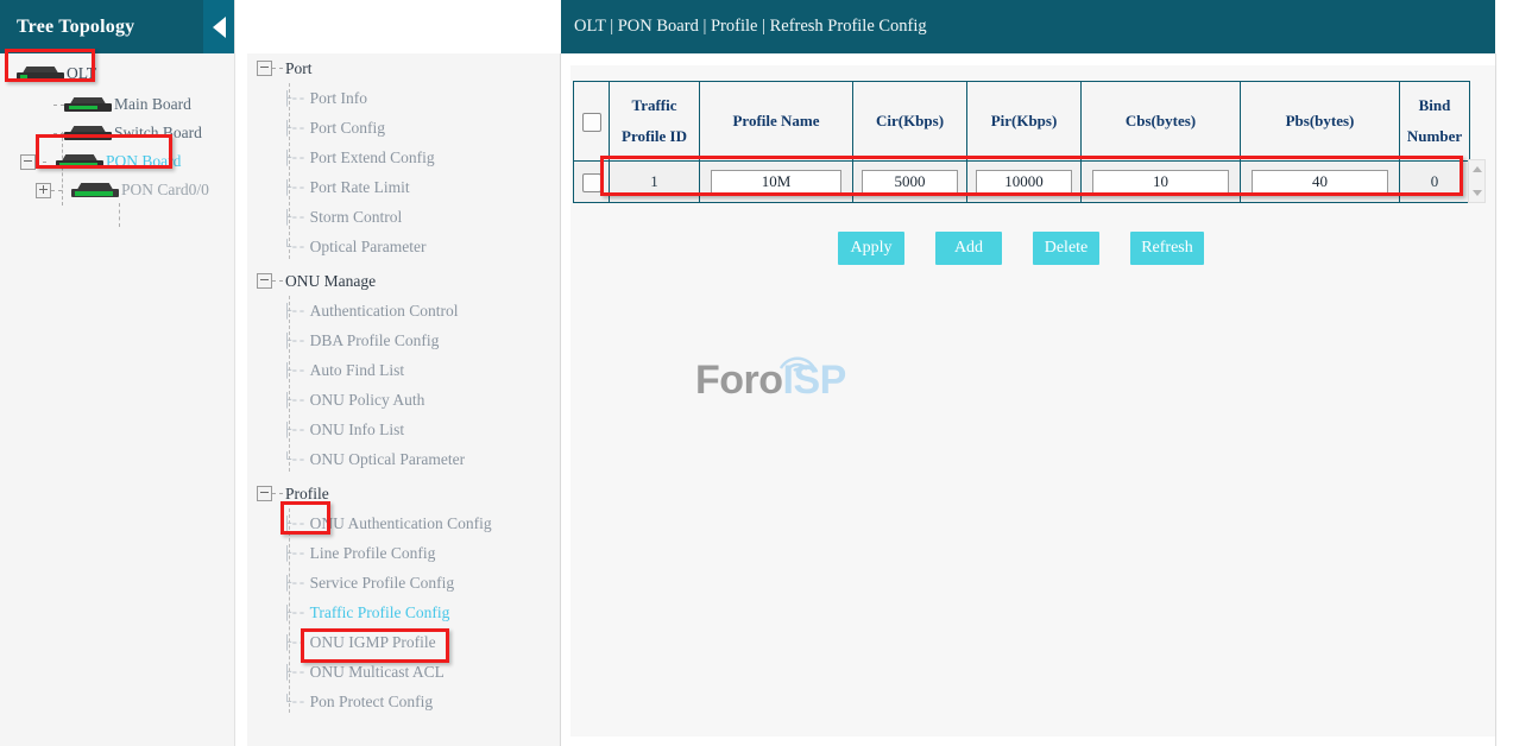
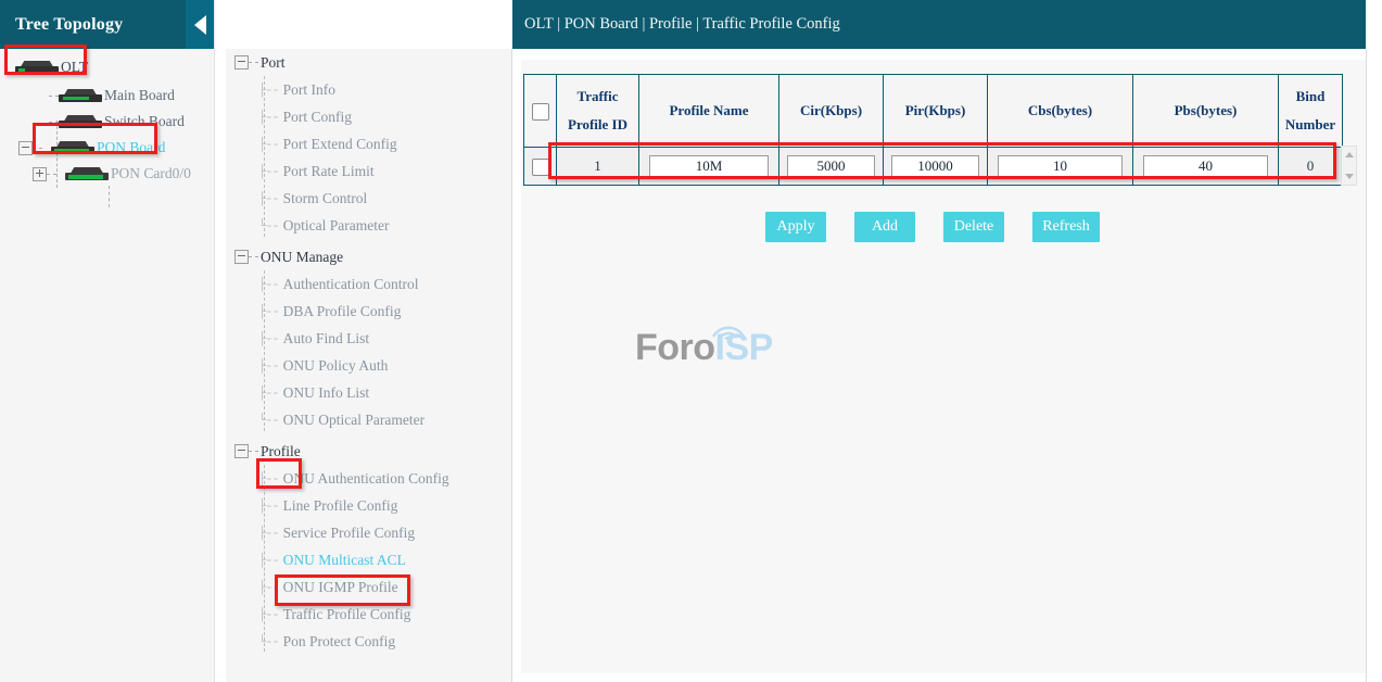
  Tree Topology
  OLT
  Main Board
  Switch Board
  PON Board
  PON Card0/0
  Port
  ├--
  Port Info
  ├--
  Port Config
  ├--
  Port Extend Config
  ├--
  Port Rate Limit
  ├--
  Storm Control
  └--
  Optical Parameter
  ONU Manage
  ├--
  Authentication Control
  ├--
  DBA Profile Config
  ├--
  Auto Find List
  ├--
  ONU Policy Auth
  ├--
  ONU Info List
  └--
  ONU Optical Parameter
  Profile
  ├--
  ONU Authentication Config
  ├--
  Line Profile Config
  ├--
  Service Profile Config
  ├--
- Traffic Profile Config
+ ONU Multicast ACL
  ├--
  ONU IGMP Profile
  ├--
- ONU Multicast ACL
+ Traffic Profile Config
  └--
  Pon Protect Config
- OLT | PON Board | Profile | Refresh Profile Config
+ OLT | PON Board | Profile | Traffic Profile Config
  	Traffic Profile ID	Profile Name	Cir(Kbps)	Pir(Kbps)	Cbs(bytes)	Pbs(bytes)	Bind Number
  	1	10M	5000	10000	10	40	0
  Apply
  Add
  Delete
  Refresh
  ForoISP
